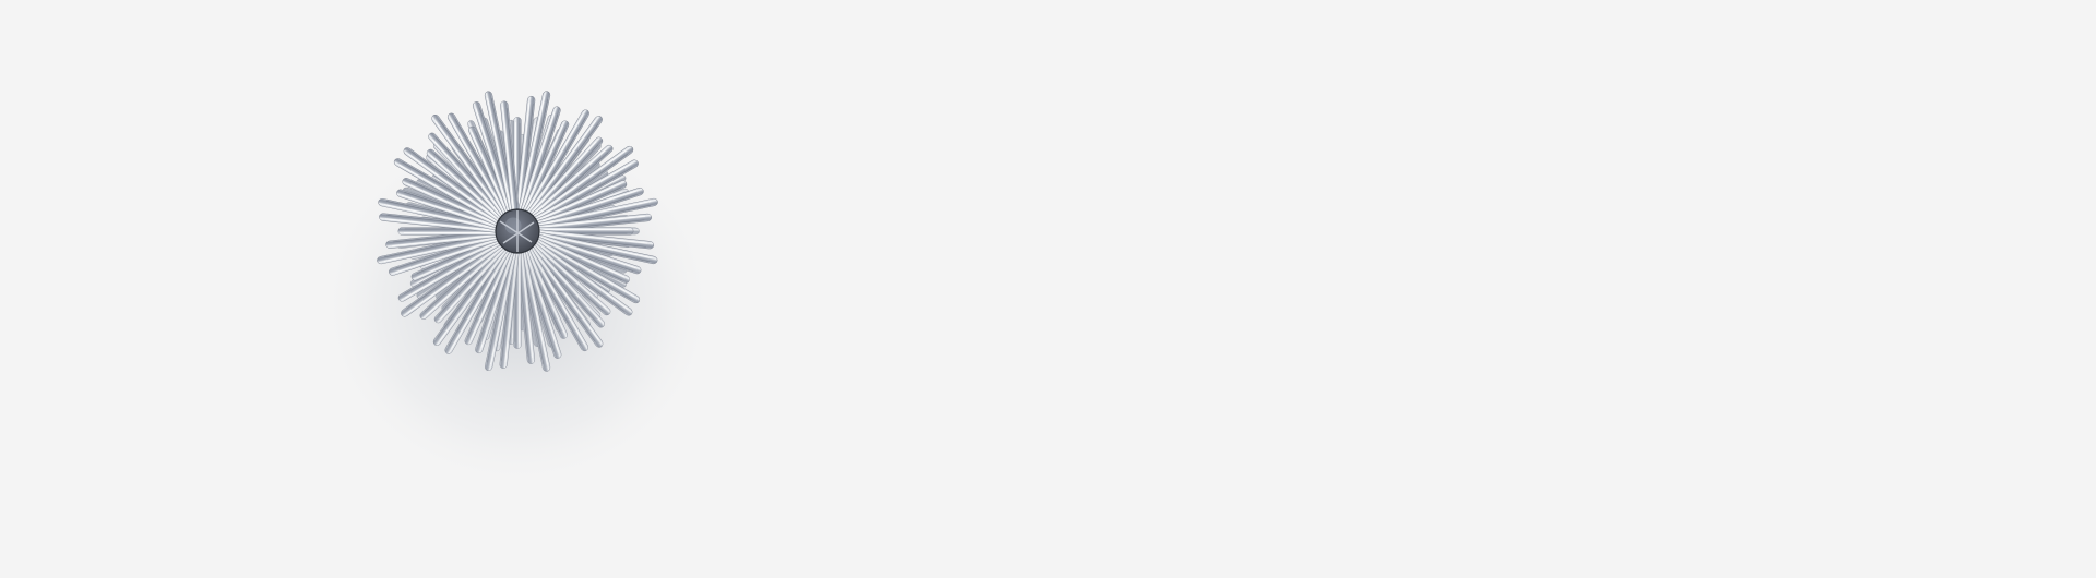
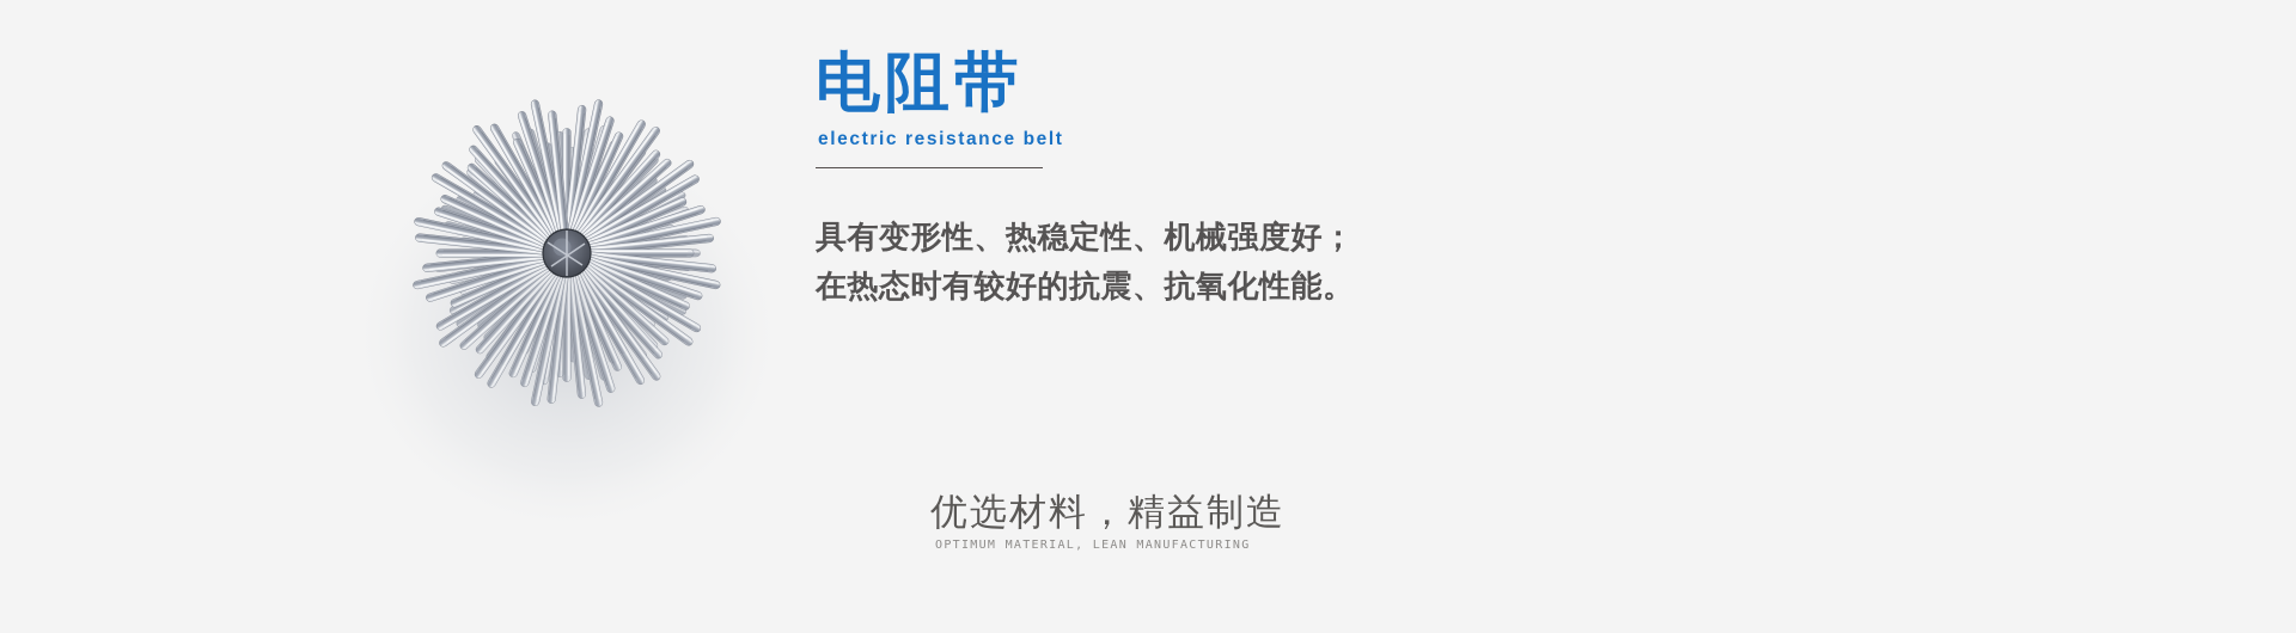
+ 电阻带
+ electric resistance belt
+ 具有变形性、热稳定性、机械强度好；
+ 在热态时有较好的抗震、抗氧化性能。
+ 优选材料，精益制造
+ OPTIMUM MATERIAL, LEAN MANUFACTURING
